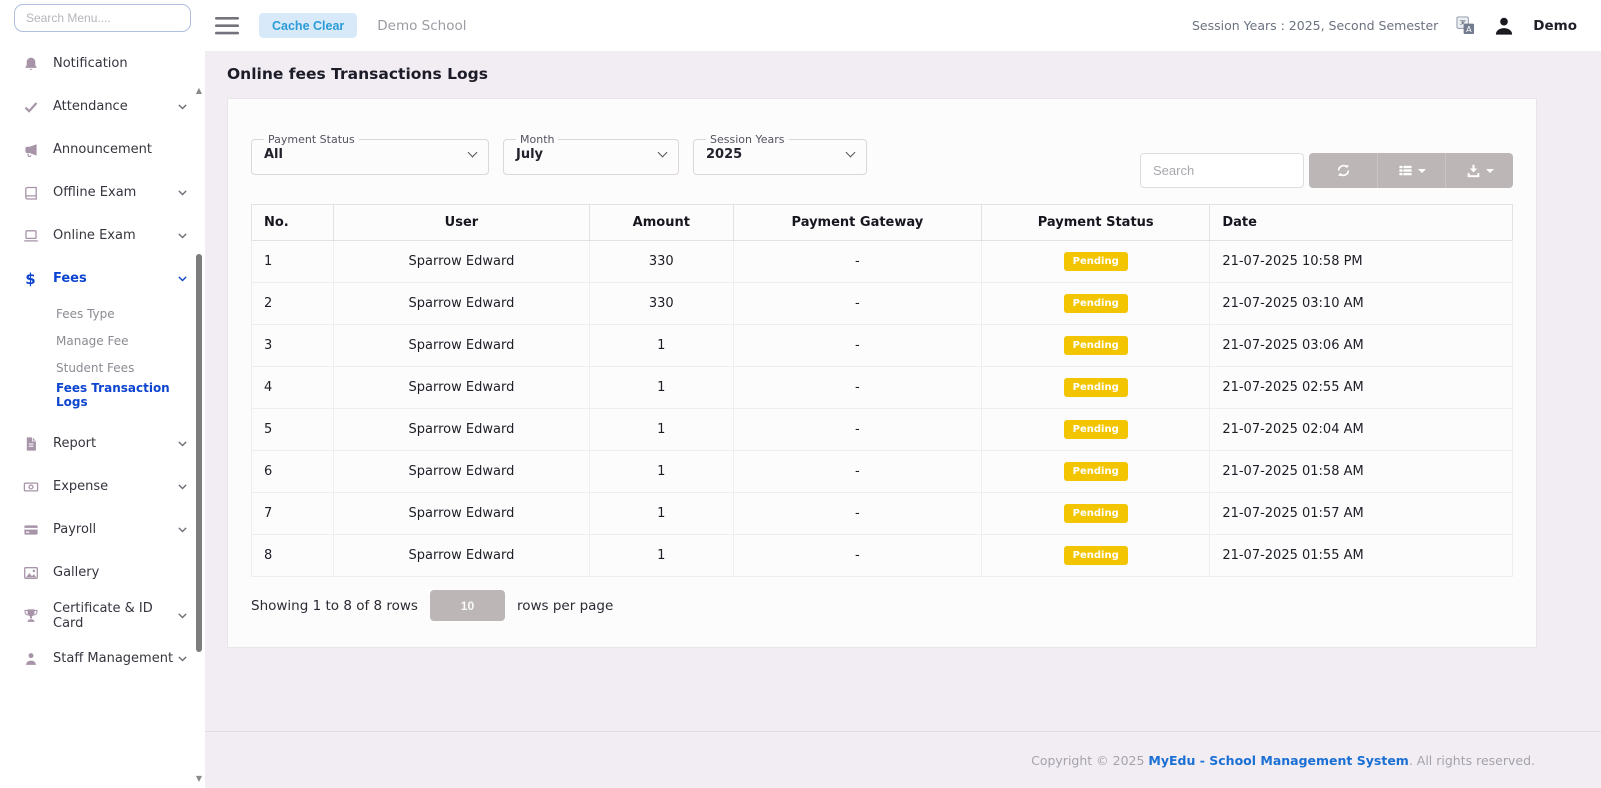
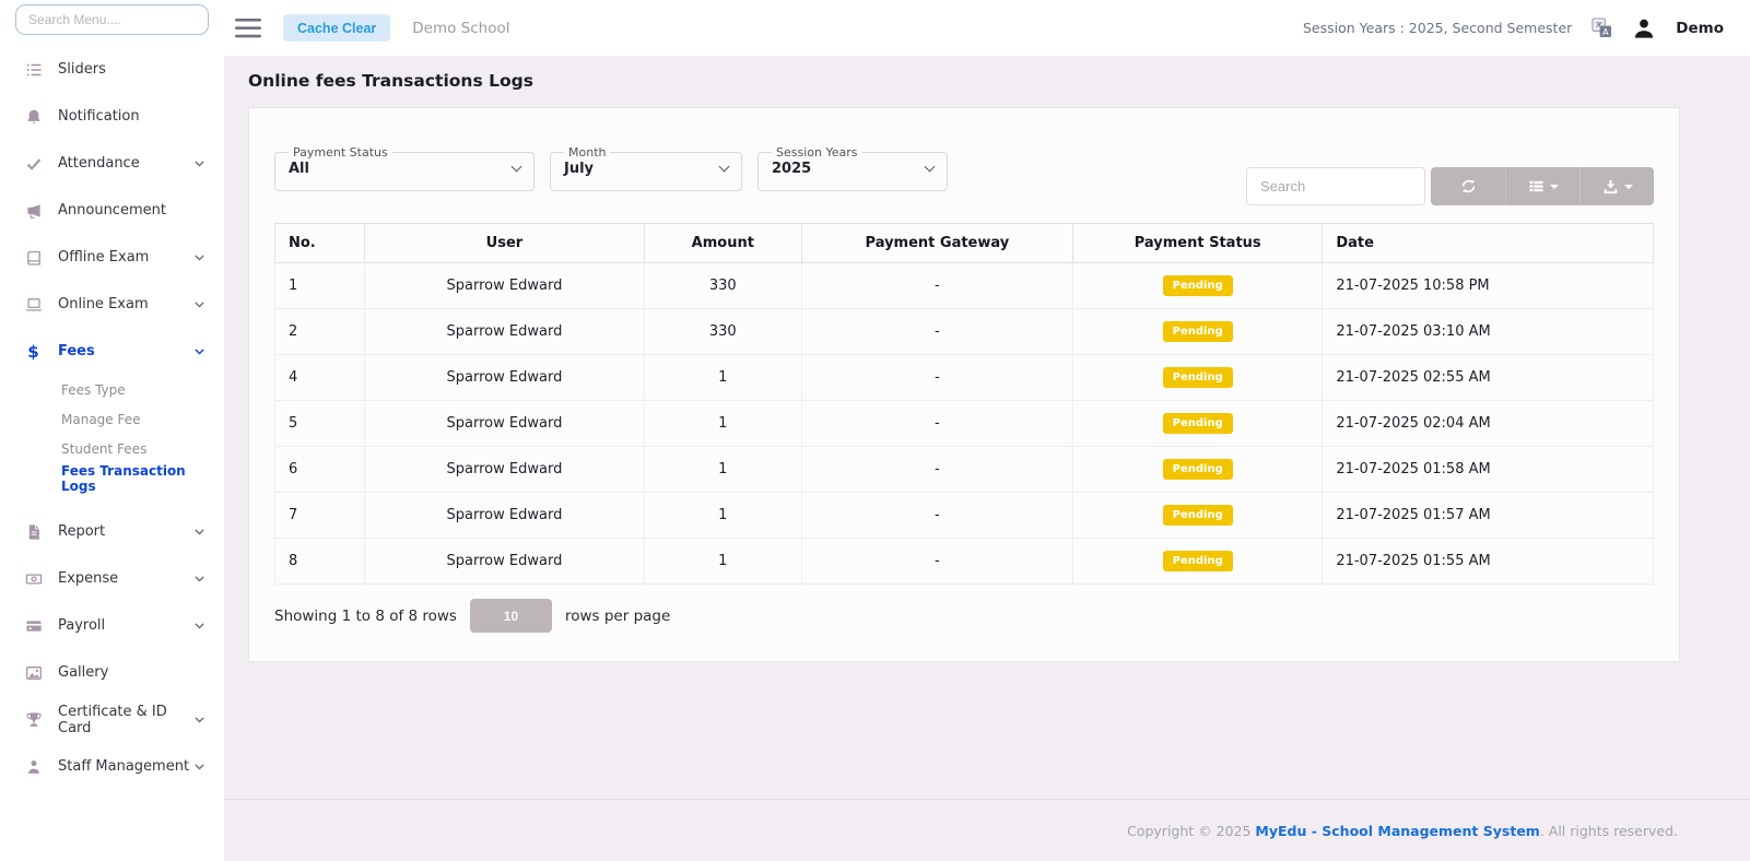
  Search Menu....
+ Sliders
  Notification
  Attendance
  Announcement
  Offline Exam
  Online Exam
  $
  Fees
  Fees Type
  Manage Fee
  Student Fees
  Fees Transaction Logs
  Report
  Expense
  Payroll
  Gallery
  Certificate & ID Card
  Staff Management
- ▲
- ▼
  Cache Clear
  Demo School
  Session Years : 2025, Second Semester
  A
  Demo
  Online fees Transactions Logs
  Payment Status
  All
  Month
  July
  Session Years
  2025
  Search
  No.	User	Amount	Payment Gateway	Payment Status	Date
  1	Sparrow Edward	330	-	Pending	21-07-2025 10:58 PM
  2	Sparrow Edward	330	-	Pending	21-07-2025 03:10 AM
- 3	Sparrow Edward	1	-	Pending	21-07-2025 03:06 AM
  4	Sparrow Edward	1	-	Pending	21-07-2025 02:55 AM
  5	Sparrow Edward	1	-	Pending	21-07-2025 02:04 AM
  6	Sparrow Edward	1	-	Pending	21-07-2025 01:58 AM
  7	Sparrow Edward	1	-	Pending	21-07-2025 01:57 AM
  8	Sparrow Edward	1	-	Pending	21-07-2025 01:55 AM
  Showing 1 to 8 of 8 rows
  10
  rows per page
  Copyright © 2025 MyEdu - School Management System. All rights reserved.
